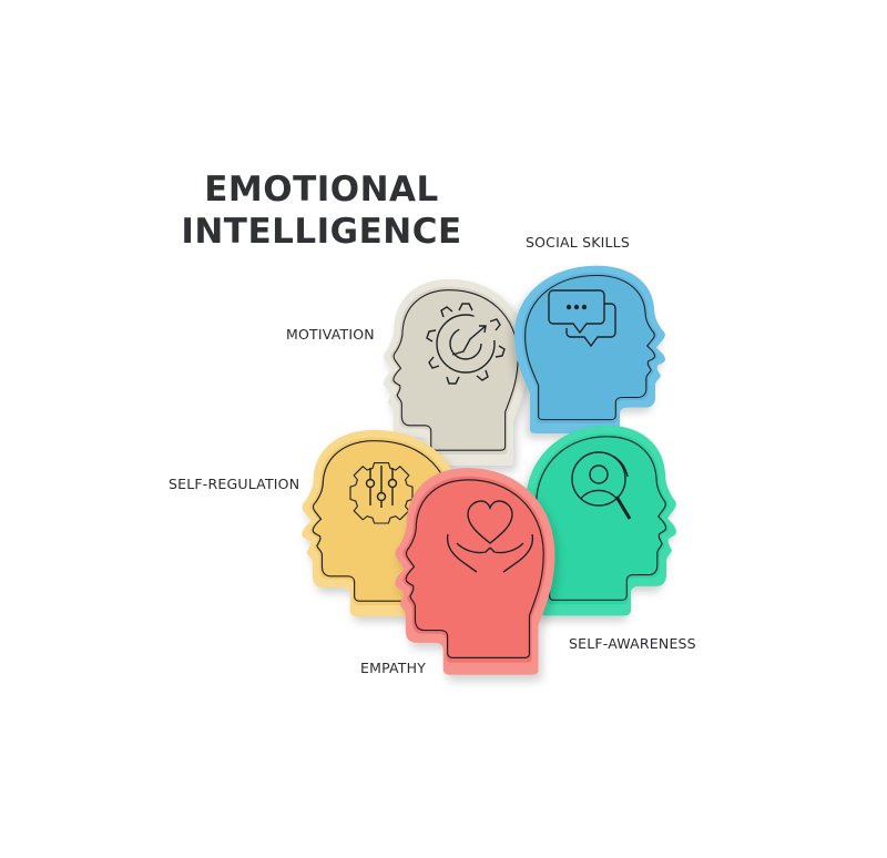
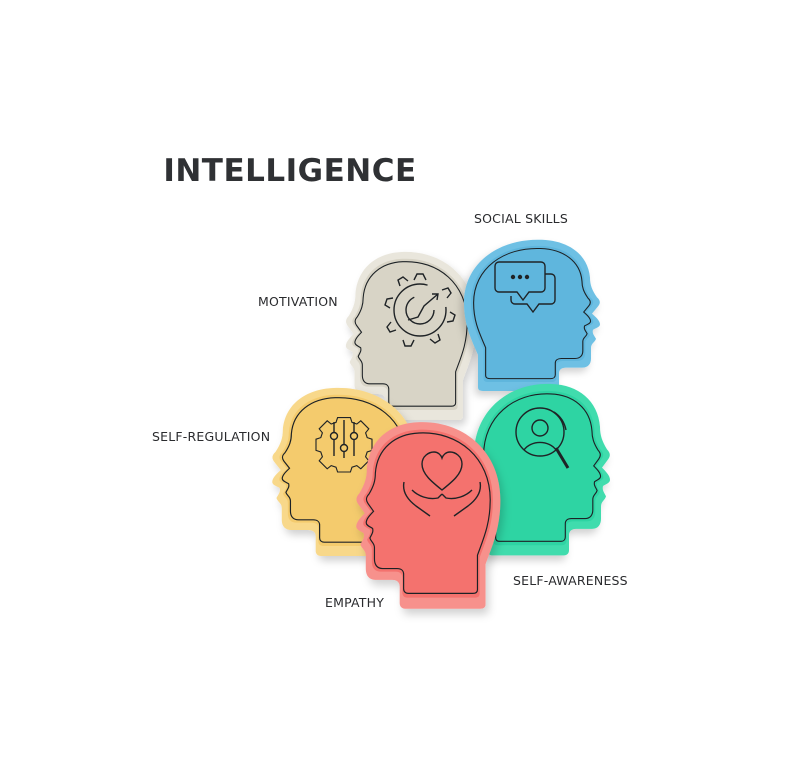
- EMOTIONAL
  INTELLIGENCE
  MOTIVATION
  SOCIAL SKILLS
  SELF-REGULATION
  SELF-AWARENESS
  EMPATHY
